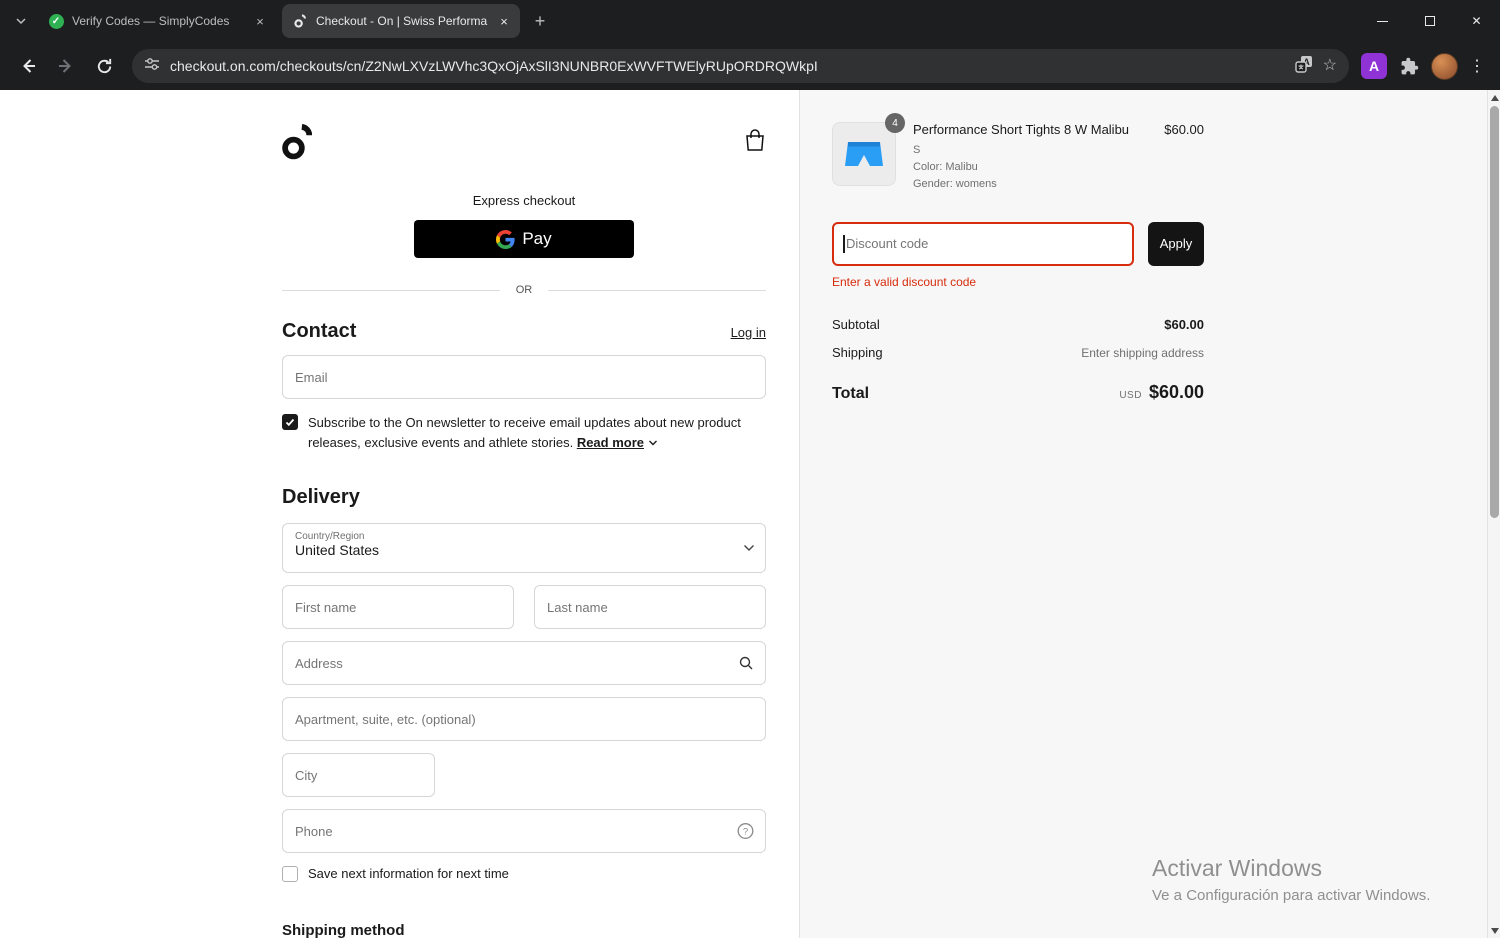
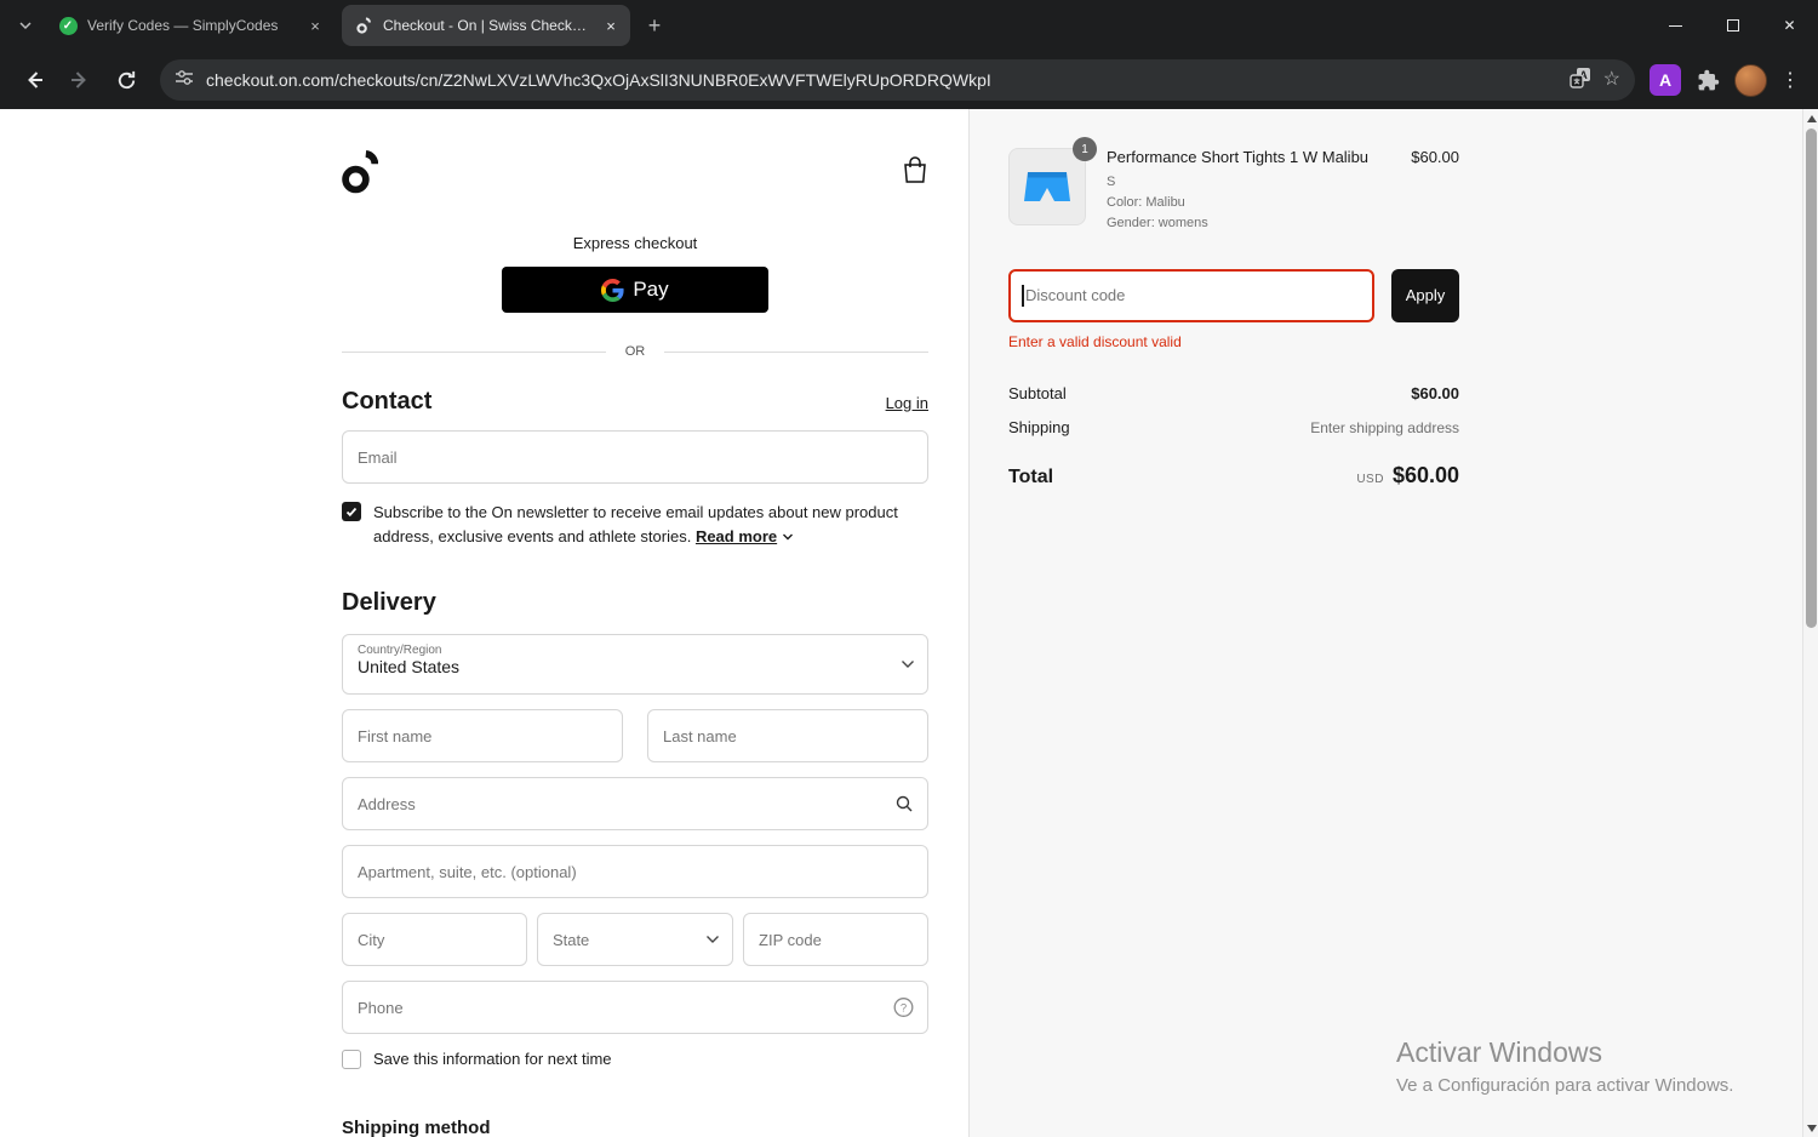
  ✓
  Verify Codes — SimplyCodes
  ×
- Checkout - On | Swiss Performa
+ Checkout - On | Swiss Checkout
  ×
  +
  ✕
  checkout.on.com/checkouts/cn/Z2NwLXVzLWVhc3QxOjAxSlI3NUNBR0ExWVFTWElyRUpORDRQWkpI
  A
  ☆
  A
  ⋮
  Express checkout
  Pay
  OR
  Contact
  Log in
  Email
- Subscribe to the On newsletter to receive email updates about new product releases, exclusive events and athlete stories. Read more
+ Subscribe to the On newsletter to receive email updates about new product address, exclusive events and athlete stories. Read more
  Delivery
  Country/Region
  United States
  First name
  Last name
  Address
  Apartment, suite, etc. (optional)
  City
+ State
+ ZIP code
  Phone
  ?
- Save next information for next time
+ Save this information for next time
  Shipping method
- 4
+ 1
- Performance Short Tights 8 W Malibu
+ Performance Short Tights 1 W Malibu
  $60.00
  S
  Color: Malibu
  Gender: womens
  Discount code
  Apply
- Enter a valid discount code
+ Enter a valid discount valid
  Subtotal
  $60.00
  Shipping
  Enter shipping address
  Total
  USD
  $60.00
  Activar Windows
  Ve a Configuración para activar Windows.
